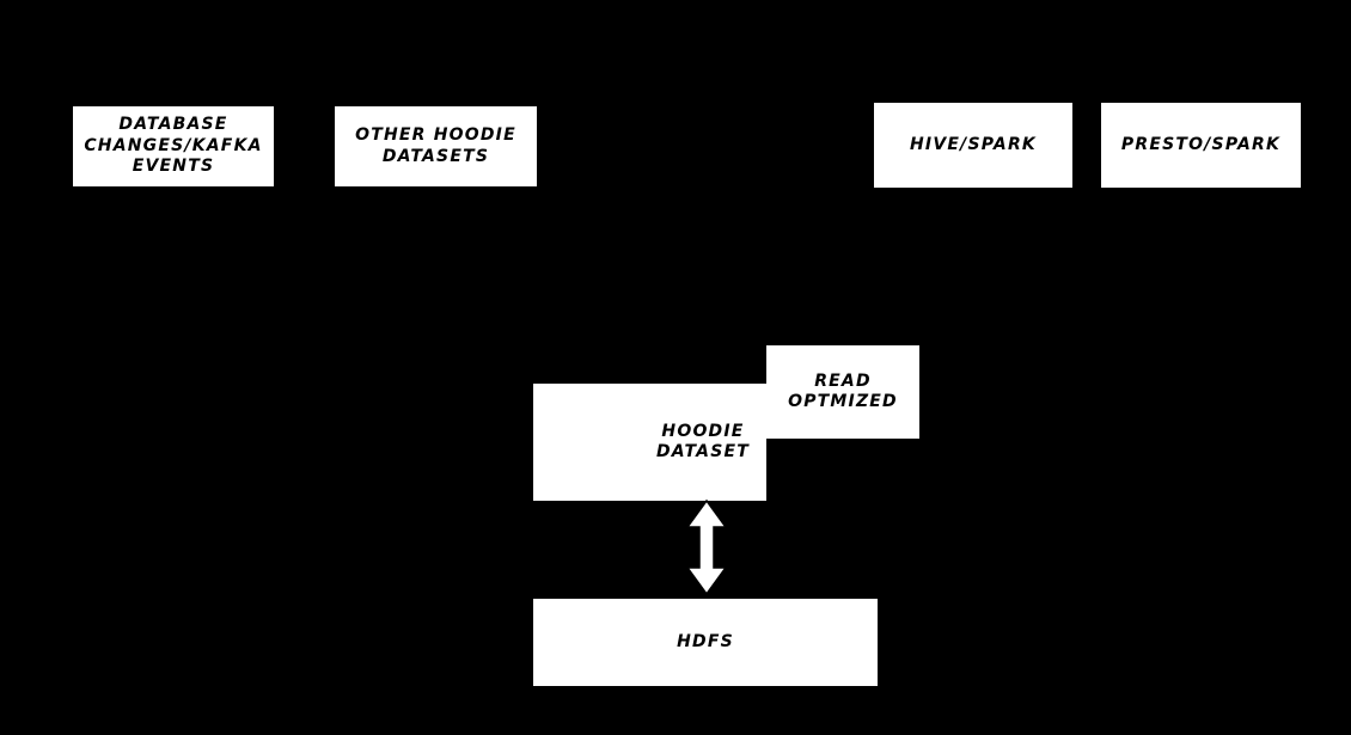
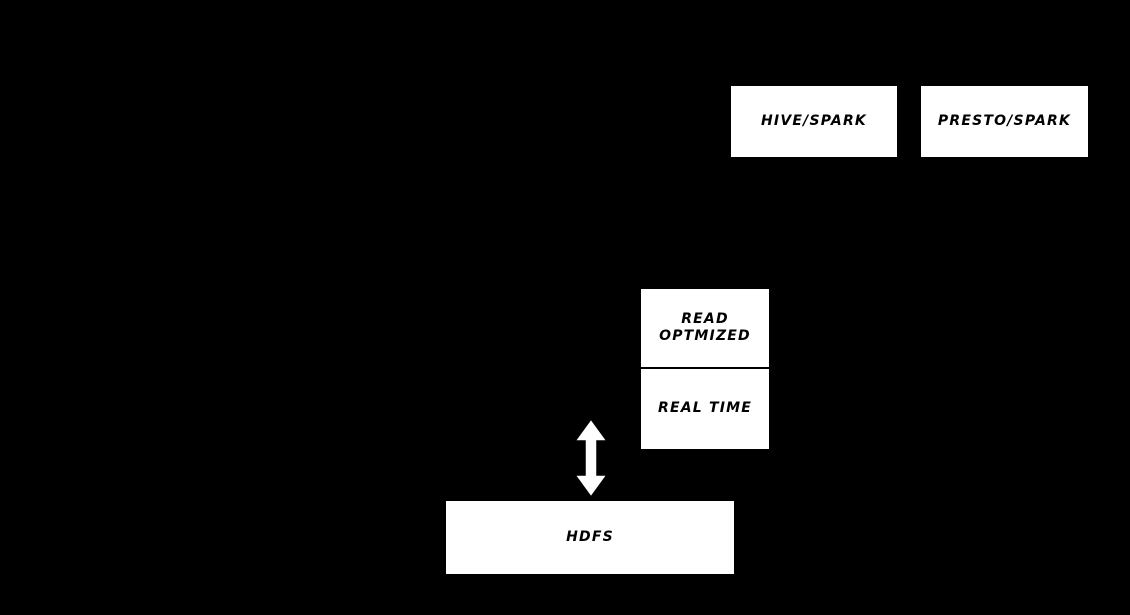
- DATABASE
- CHANGES/KAFKA
- EVENTS
- OTHER HOODIE
- DATASETS
  HIVE/SPARK
  PRESTO/SPARK
- HOODIE
- DATASET
  READ
  OPTMIZED
+ REAL TIME
  HDFS
